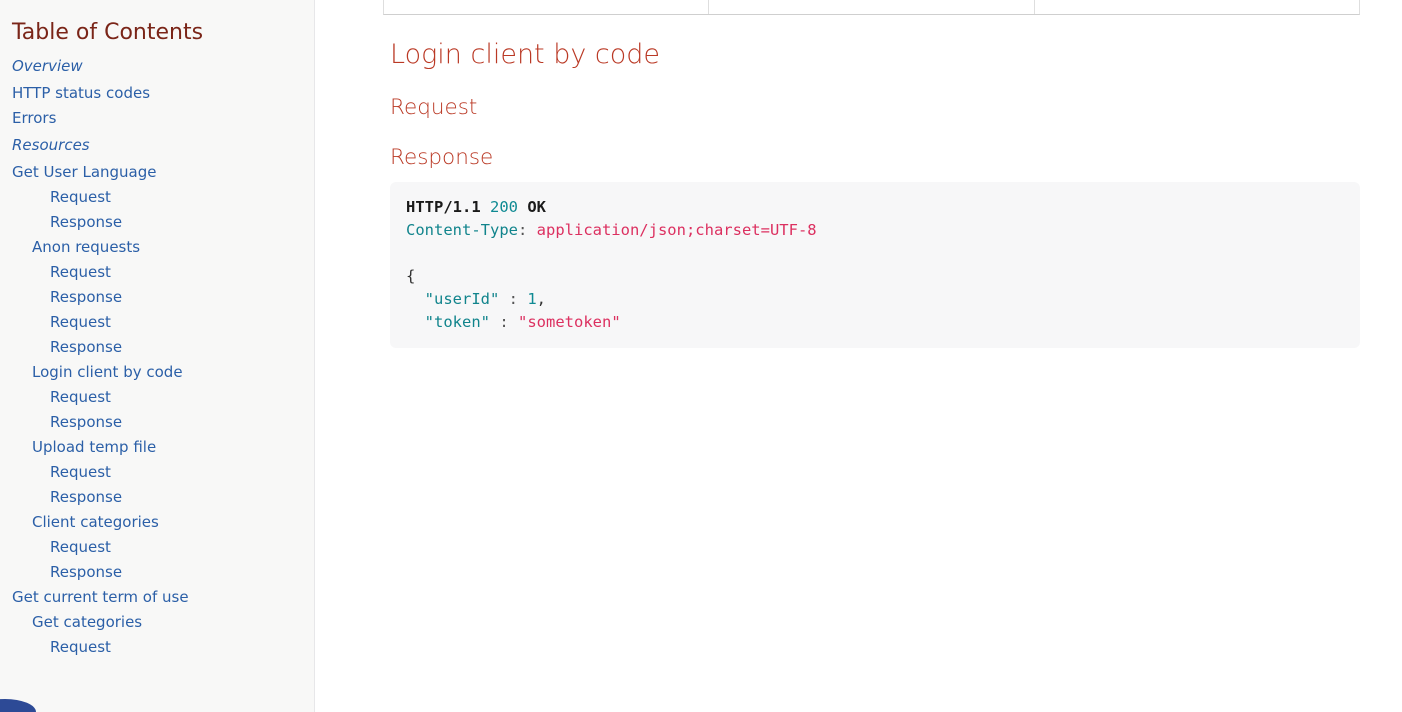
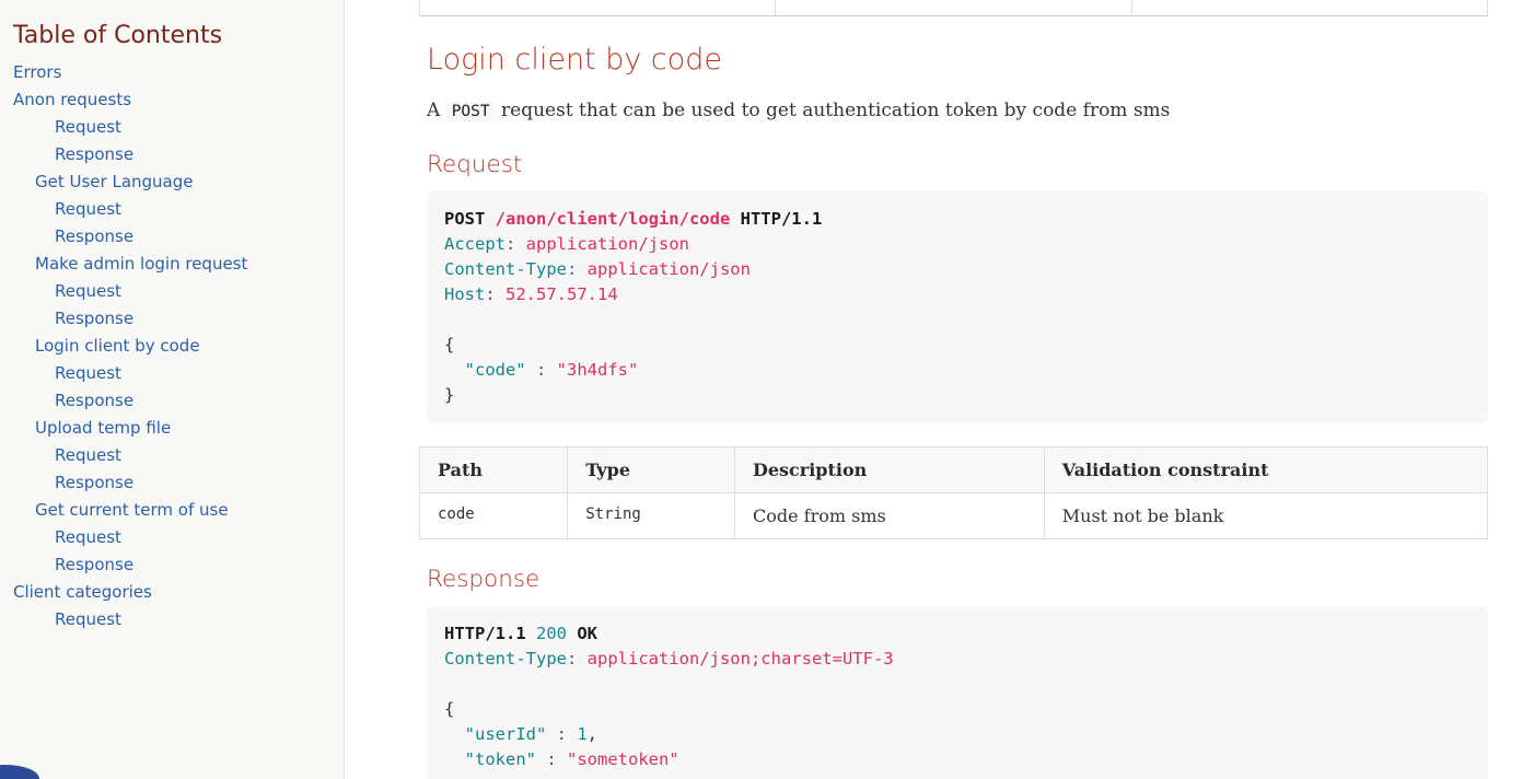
  Table of Contents
- Overview
- HTTP status codes
  Errors
- Resources
- Get User Language
+ Anon requests
  Request
  Response
- Anon requests
+ Get User Language
  Request
  Response
+ Make admin login request
  Request
  Response
  Login client by code
  Request
  Response
  Upload temp file
  Request
  Response
- Client categories
+ Get current term of use
  Request
  Response
- Get current term of use
+ Client categories
- Get categories
  Request
  Login client by code
+ A POST request that can be used to get authentication token by code from sms
  Request
+ POST /anon/client/login/code HTTP/1.1 Accept: application/json Content-Type: application/json Host: 52.57.57.14 { "code" : "3h4dfs" }
+ Path	Type	Description	Validation constraint
+ code	String	Code from sms	Must not be blank
  Response
- HTTP/1.1 200 OK Content-Type: application/json;charset=UTF-8 { "userId" : 1, "token" : "sometoken"
+ HTTP/1.1 200 OK Content-Type: application/json;charset=UTF-3 { "userId" : 1, "token" : "sometoken"
